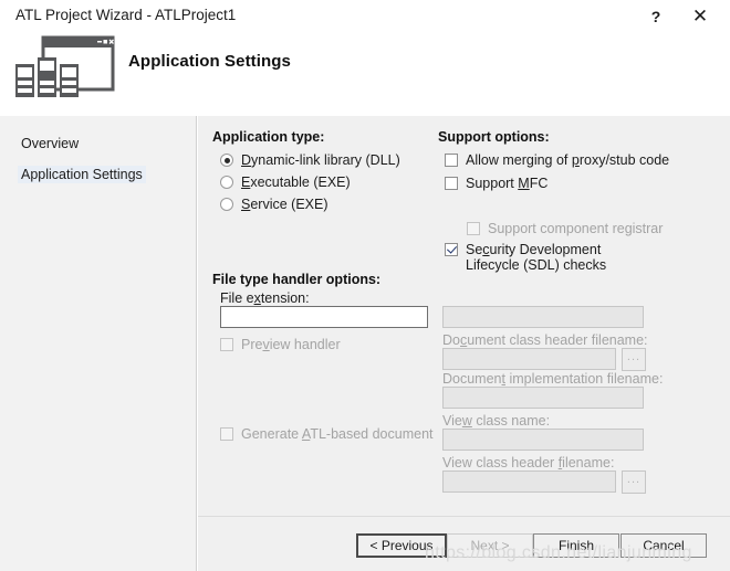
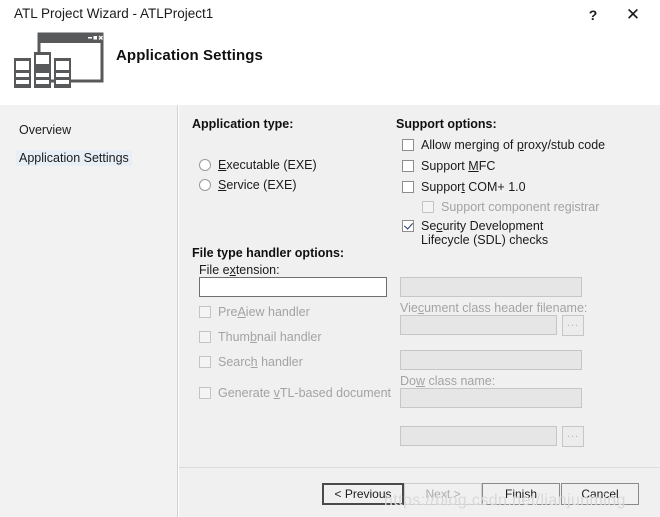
  ATL Project Wizard - ATLProject1
  ?
  ✕
  Application Settings
  Overview
  Application Settings
  Application type:
- Dynamic-link library (DLL)
  Executable (EXE)
  Service (EXE)
  Support options:
  Allow merging of proxy/stub code
  Support MFC
+ Support COM+ 1.0
  Support component registrar
  Security Development Lifecycle (SDL) checks
  File type handler options:
  File extension:
- Preview handler
+ PreAiew handler
+ Thumbnail handler
+ Search handler
- Generate ATL-based document
+ Generate vTL-based document
- Document class header filename:
+ Viecument class header filename:
  ...
- Document implementation filename:
- View class name:
+ Dow class name:
- View class header filename:
  ...
  < Previous
  Next >
  Finish
  Cancel
  https://blog.csdn.net/lianjunming
